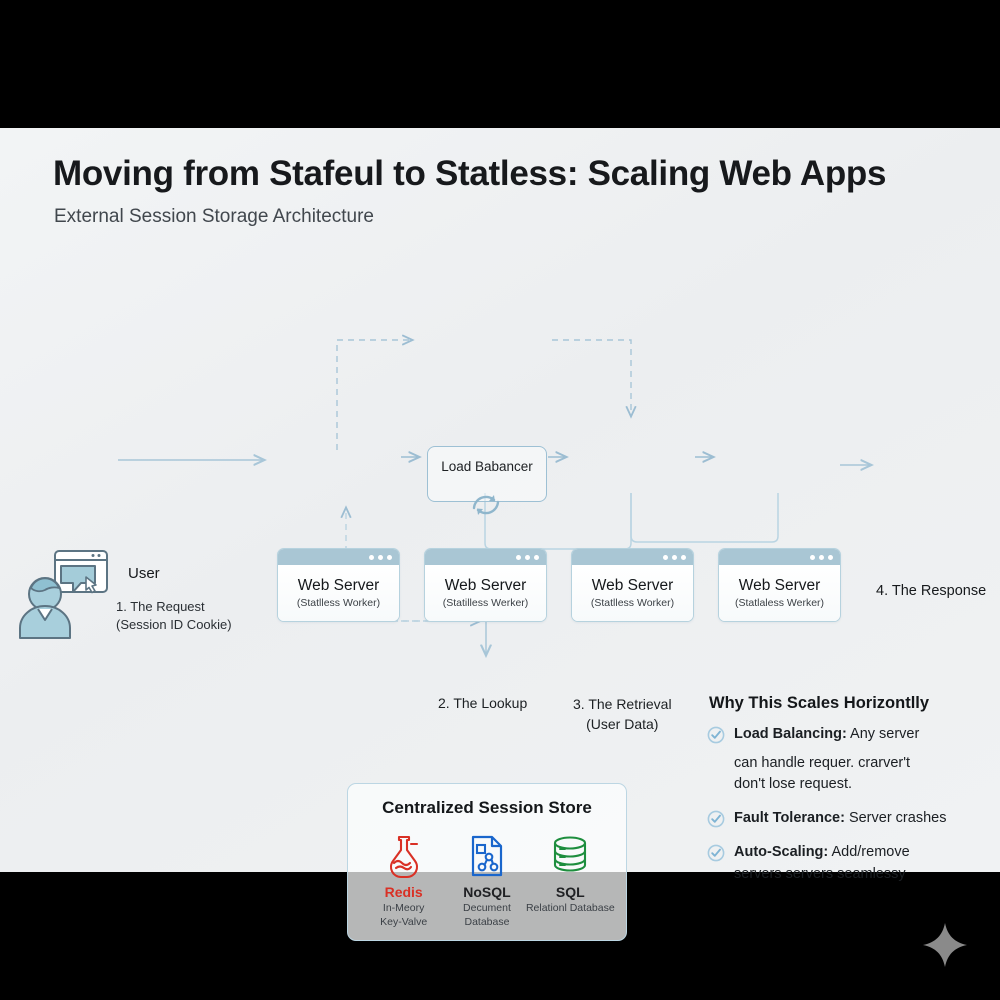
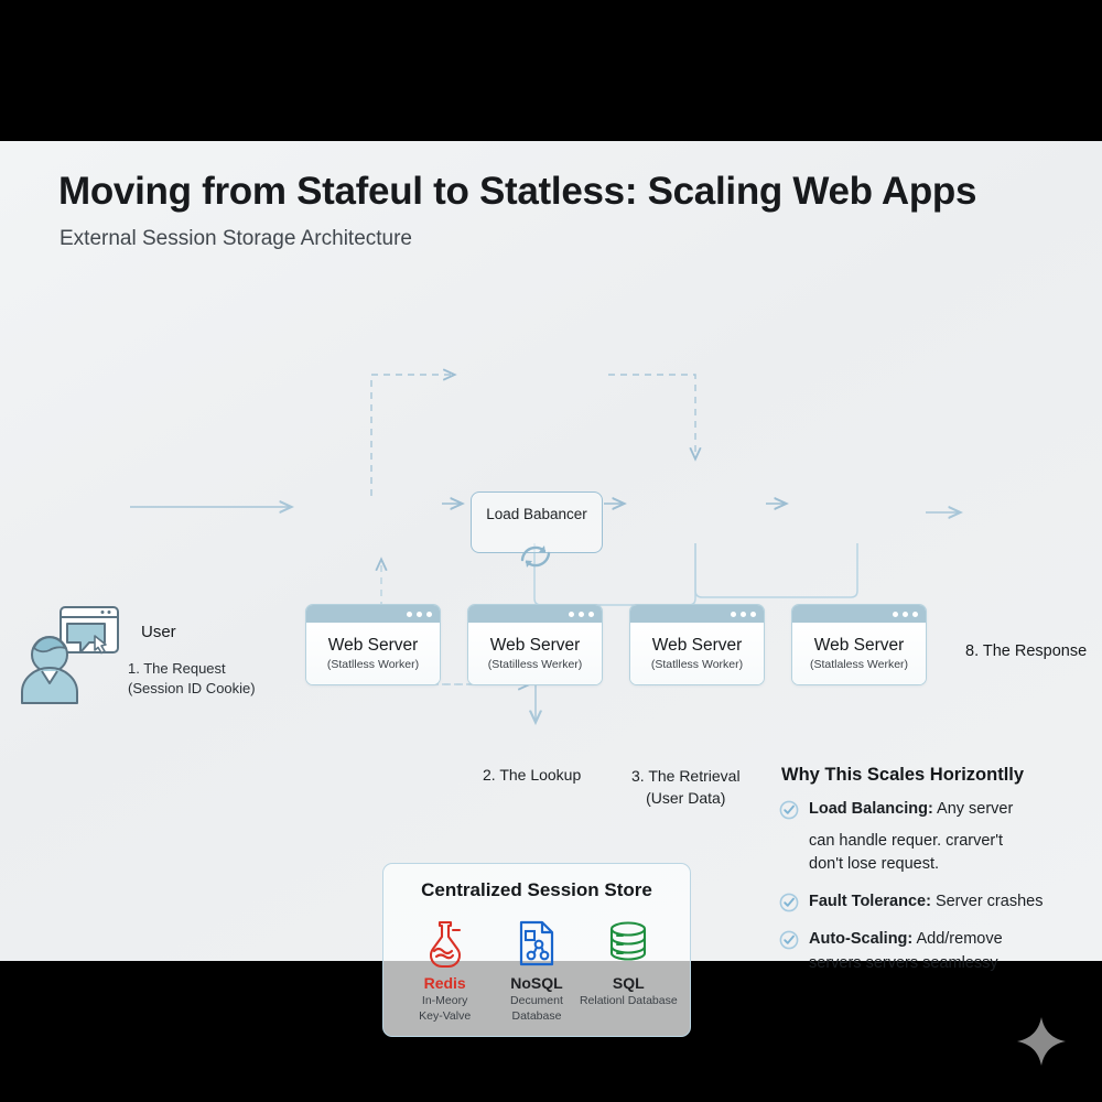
  Moving from Stafeul to Statless: Scaling Web Apps
  External Session Storage Architecture
  Load Babancer
  User
  1. The Request
  (Session ID Cookie)
  Web Server
  (Statlless Worker)
  Web Server
  (Statilless Werker)
  Web Server
  (Statlless Worker)
  Web Server
  (Statlaless Werker)
- 4. The Response
+ 8. The Response
  2. The Lookup
  3. The Retrieval
  (User Data)
  Centralized Session Store
  Redis
  In-Meory
  Key-Valve
  NoSQL
  Decument
  Database
  SQL
  Relationl Database
  Why This Scales Horizontlly
  Load Balancing: Any server
  can handle requer. crarver't
  don't lose request.
  Fault Tolerance: Server crashes
  Auto-Scaling: Add/remove
  servers servers seamlessy
